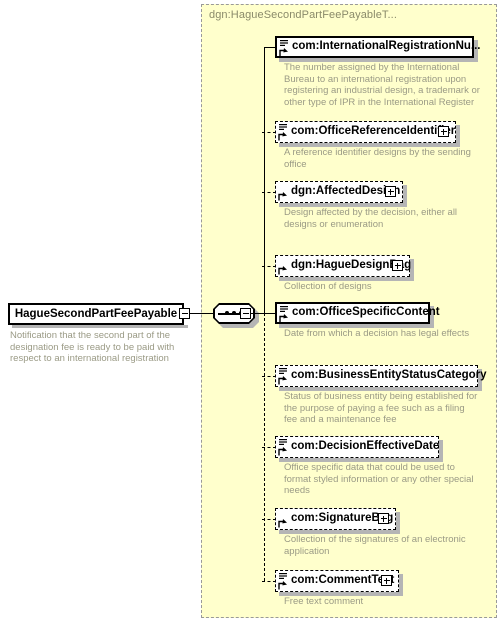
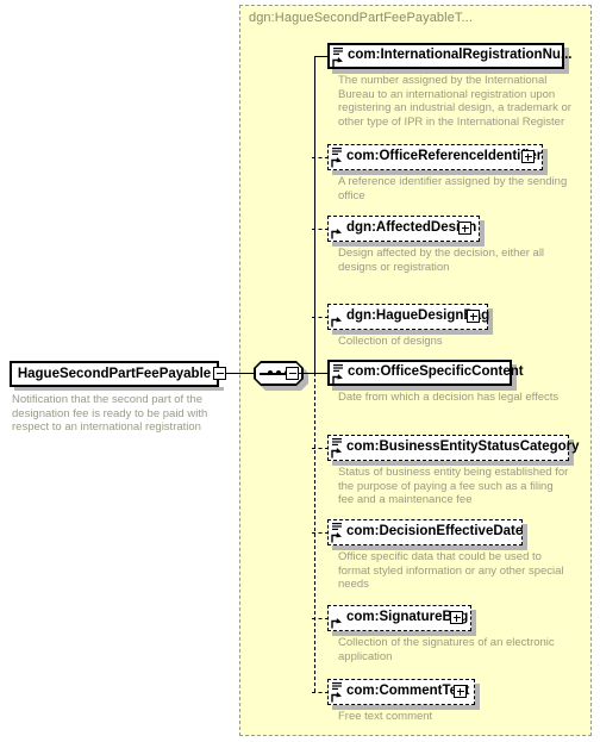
  dgn:HagueSecondPartFeePayableT...
  HagueSecondPartFeePayable
  Notification that the second part of the designation fee is ready to be paid with respect to an international registration
  com:InternationalRegistrationNu...
  The number assigned by the International Bureau to an international registration upon registering an industrial design, a trademark or other type of IPR in the International Register
  com:OfficeReferenceIdentir
- A reference identifier designs by the sending office
+ A reference identifier assigned by the sending office
  dgn:AffectedDesn
- Design affected by the decision, either all designs or enumeration
+ Design affected by the decision, either all designs or registration
  dgn:HagueDesigng
  Collection of designs
  com:OfficeSpecificContent
  Date from which a decision has legal effects
  com:BusinessEntityStatusCategory
  Status of business entity being established for the purpose of paying a fee such as a filing fee and a maintenance fee
  com:DecisionEffectiveDate
  Office specific data that could be used to format styled information or any other special needs
  com:SignatureBg
  Collection of the signatures of an electronic application
  com:CommentTt
  Free text comment
